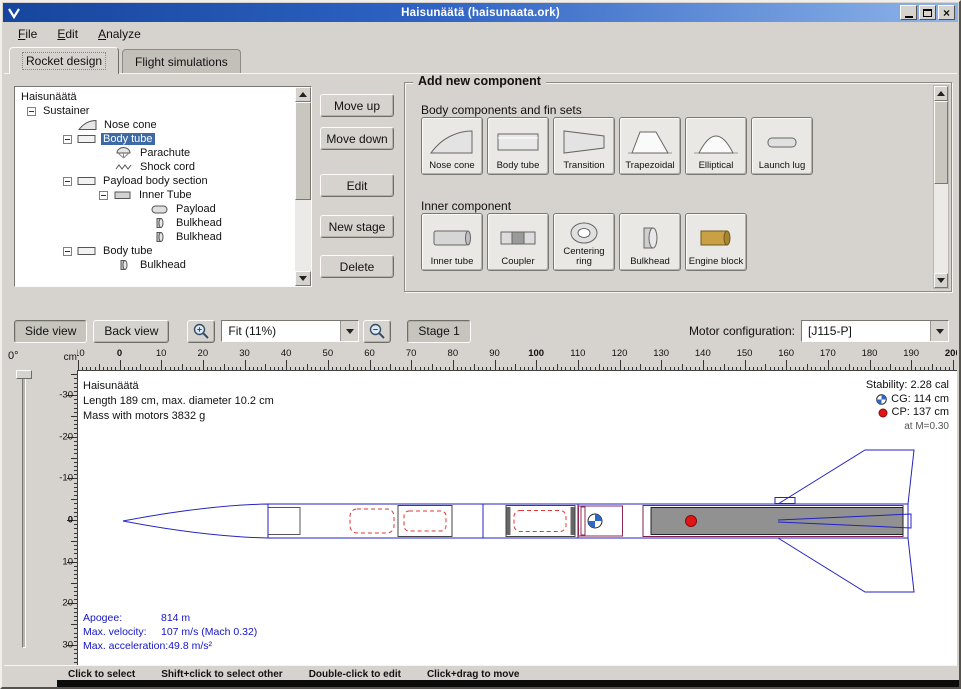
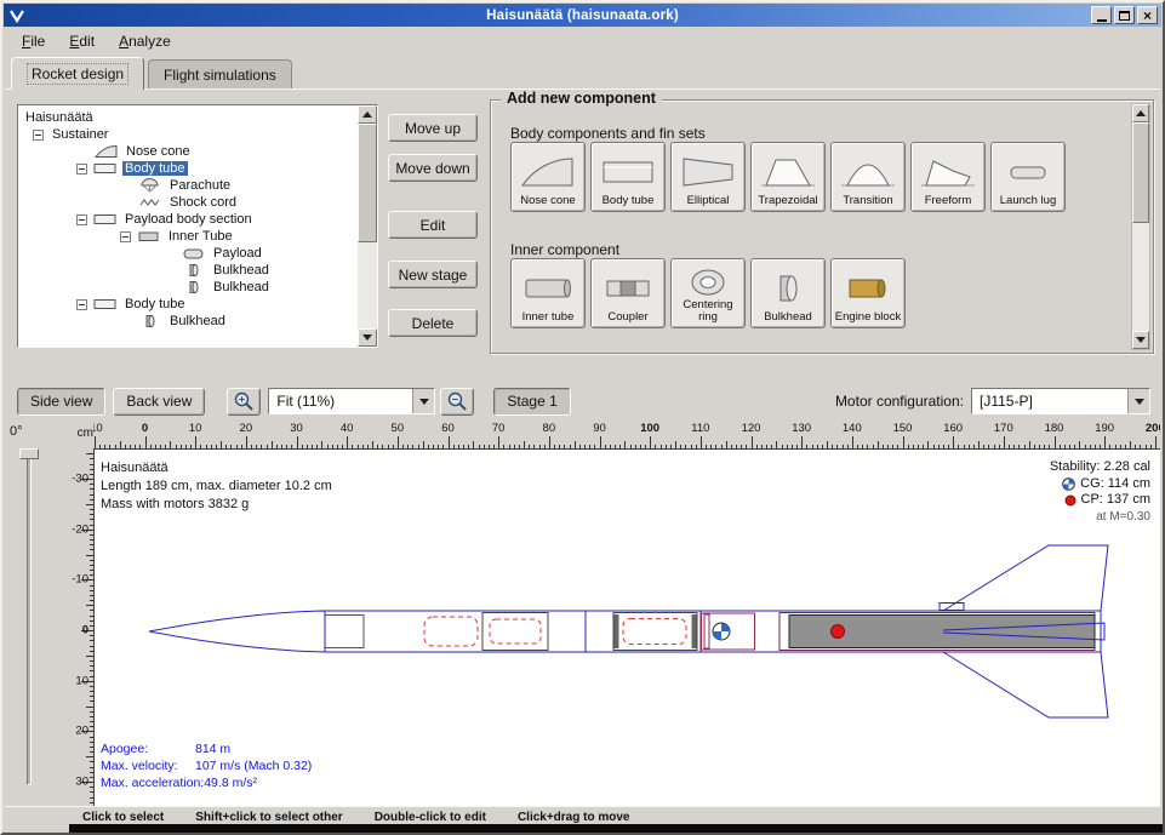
  Haisunäätä (haisunaata.ork)
  ×
  File
  Edit
  Analyze
  Rocket design
  Flight simulations
  Haisunäätä
  Sustainer
  Nose cone
  Body tube
  Parachute
  Shock cord
  Payload body section
  Inner Tube
  Payload
  Bulkhead
  Bulkhead
  Body tube
  Bulkhead
  Move up
  Move down
  Edit
  New stage
  Delete
  Add new component
  Body components and fin sets
  Nose cone
  Body tube
- Transition
+ Elliptical
  Trapezoidal
- Elliptical
+ Transition
+ Freeform
  Launch lug
  Inner component
  Inner tube
  Coupler
  Centering ring
  Bulkhead
  Engine block
  Side view
  Back view
  Fit (11%)
  Stage 1
  Motor configuration:
  [J115-P]
  0°
  cm
  0
  10
  20
  30
  40
  50
  60
  70
  80
  90
  100
  110
  120
  130
  140
  150
  160
  170
  180
  190
  -30
  -20
  -10
  0
  10
  20
  30
  Haisunäätä
  Length 189 cm, max. diameter 10.2 cm
  Mass with motors 3832 g
  Stability: 2.28 cal
  CG: 114 cm
  CP: 137 cm
  at M=0.30
  Apogee: 814 m
  Max. velocity: 107 m/s (Mach 0.32)
  Max. acceleration:49.8 m/s²
  Click to select
  Shift+click to select other
  Double-click to edit
  Click+drag to move
